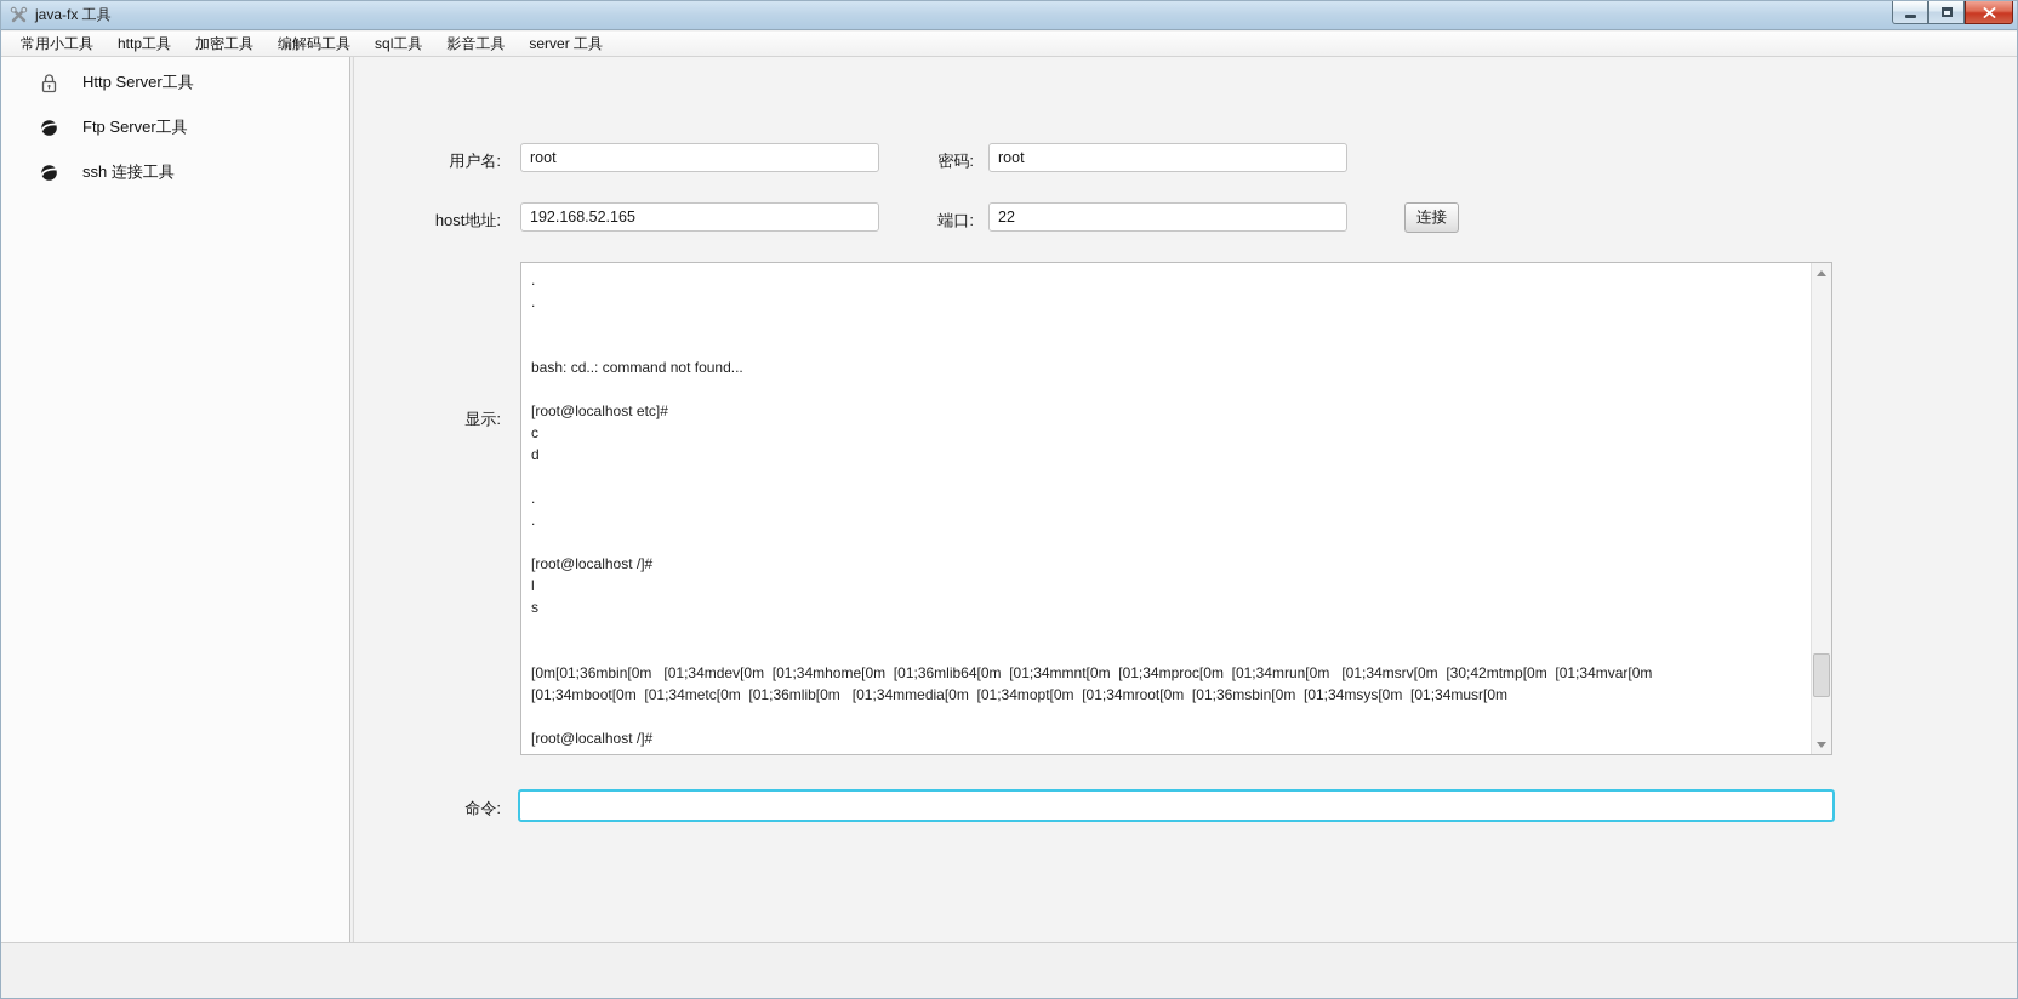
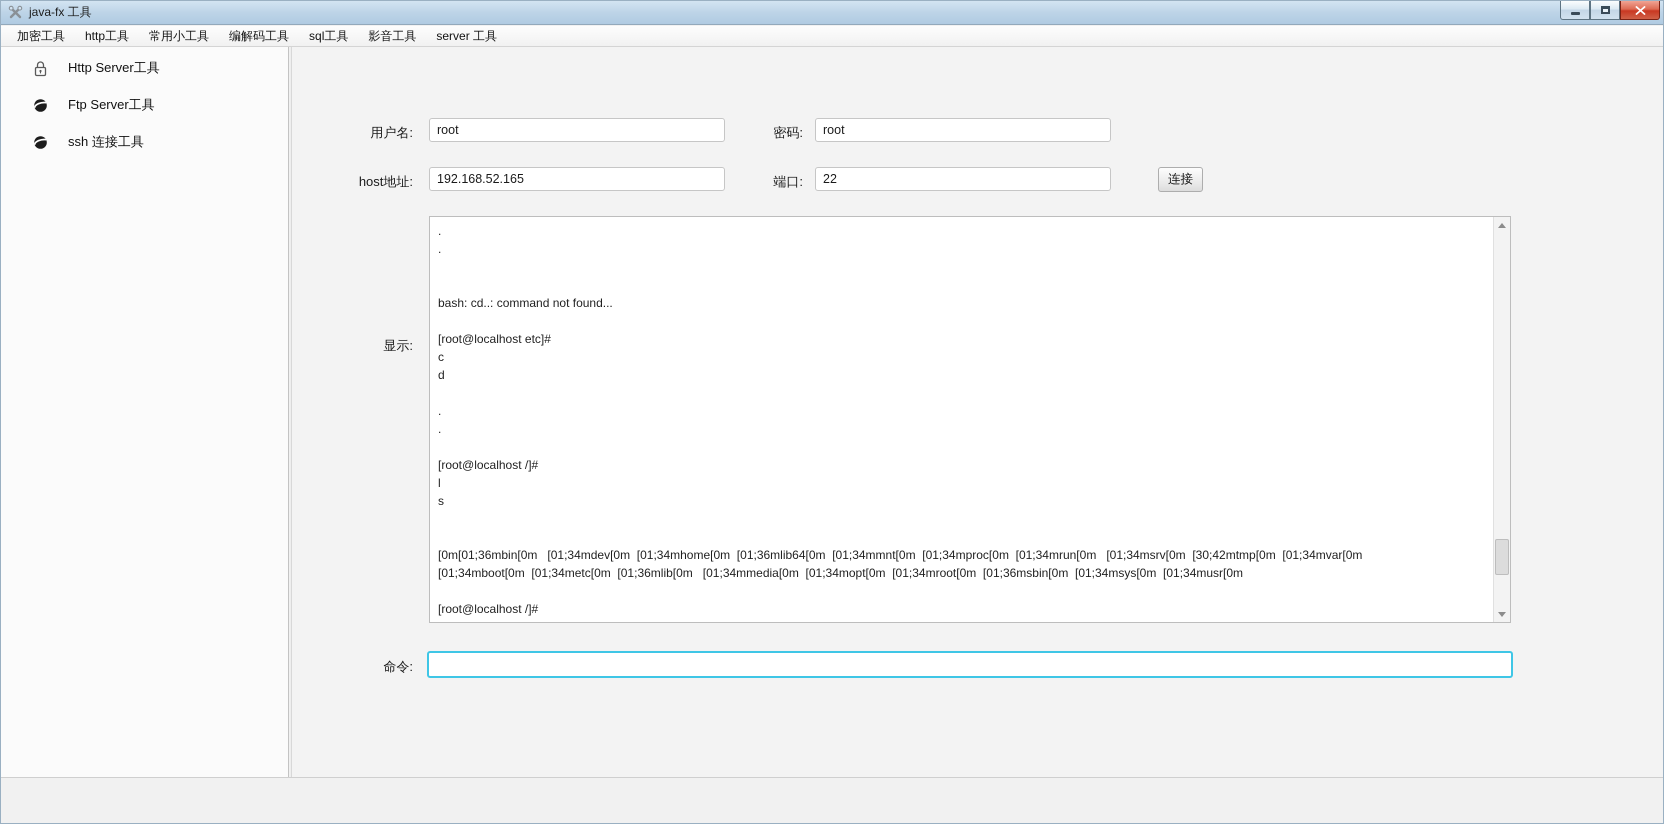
  java-fx 工具
- 常用小工具
+ 加密工具
  http工具
- 加密工具
+ 常用小工具
  编解码工具
  sql工具
  影音工具
  server 工具
  Http Server工具
  Ftp Server工具
  ssh 连接工具
  用户名:
  root
  密码:
  root
  host地址:
  192.168.52.165
  端口:
  22
  连接
  显示:
  .
  .
  bash: cd..: command not found...
  [root@localhost etc]#
  c
  d
  .
  .
  [root@localhost /]#
  l
  s
  [0m[01;36mbin[0m [01;34mdev[0m [01;34mhome[0m [01;36mlib64[0m [01;34mmnt[0m [01;34mproc[0m [01;34mrun[0m [01;34msrv[0m [30;42mtmp[0m [01;34mvar[0m
  [01;34mboot[0m [01;34metc[0m [01;36mlib[0m [01;34mmedia[0m [01;34mopt[0m [01;34mroot[0m [01;36msbin[0m [01;34msys[0m [01;34musr[0m
  [root@localhost /]#
  命令:
